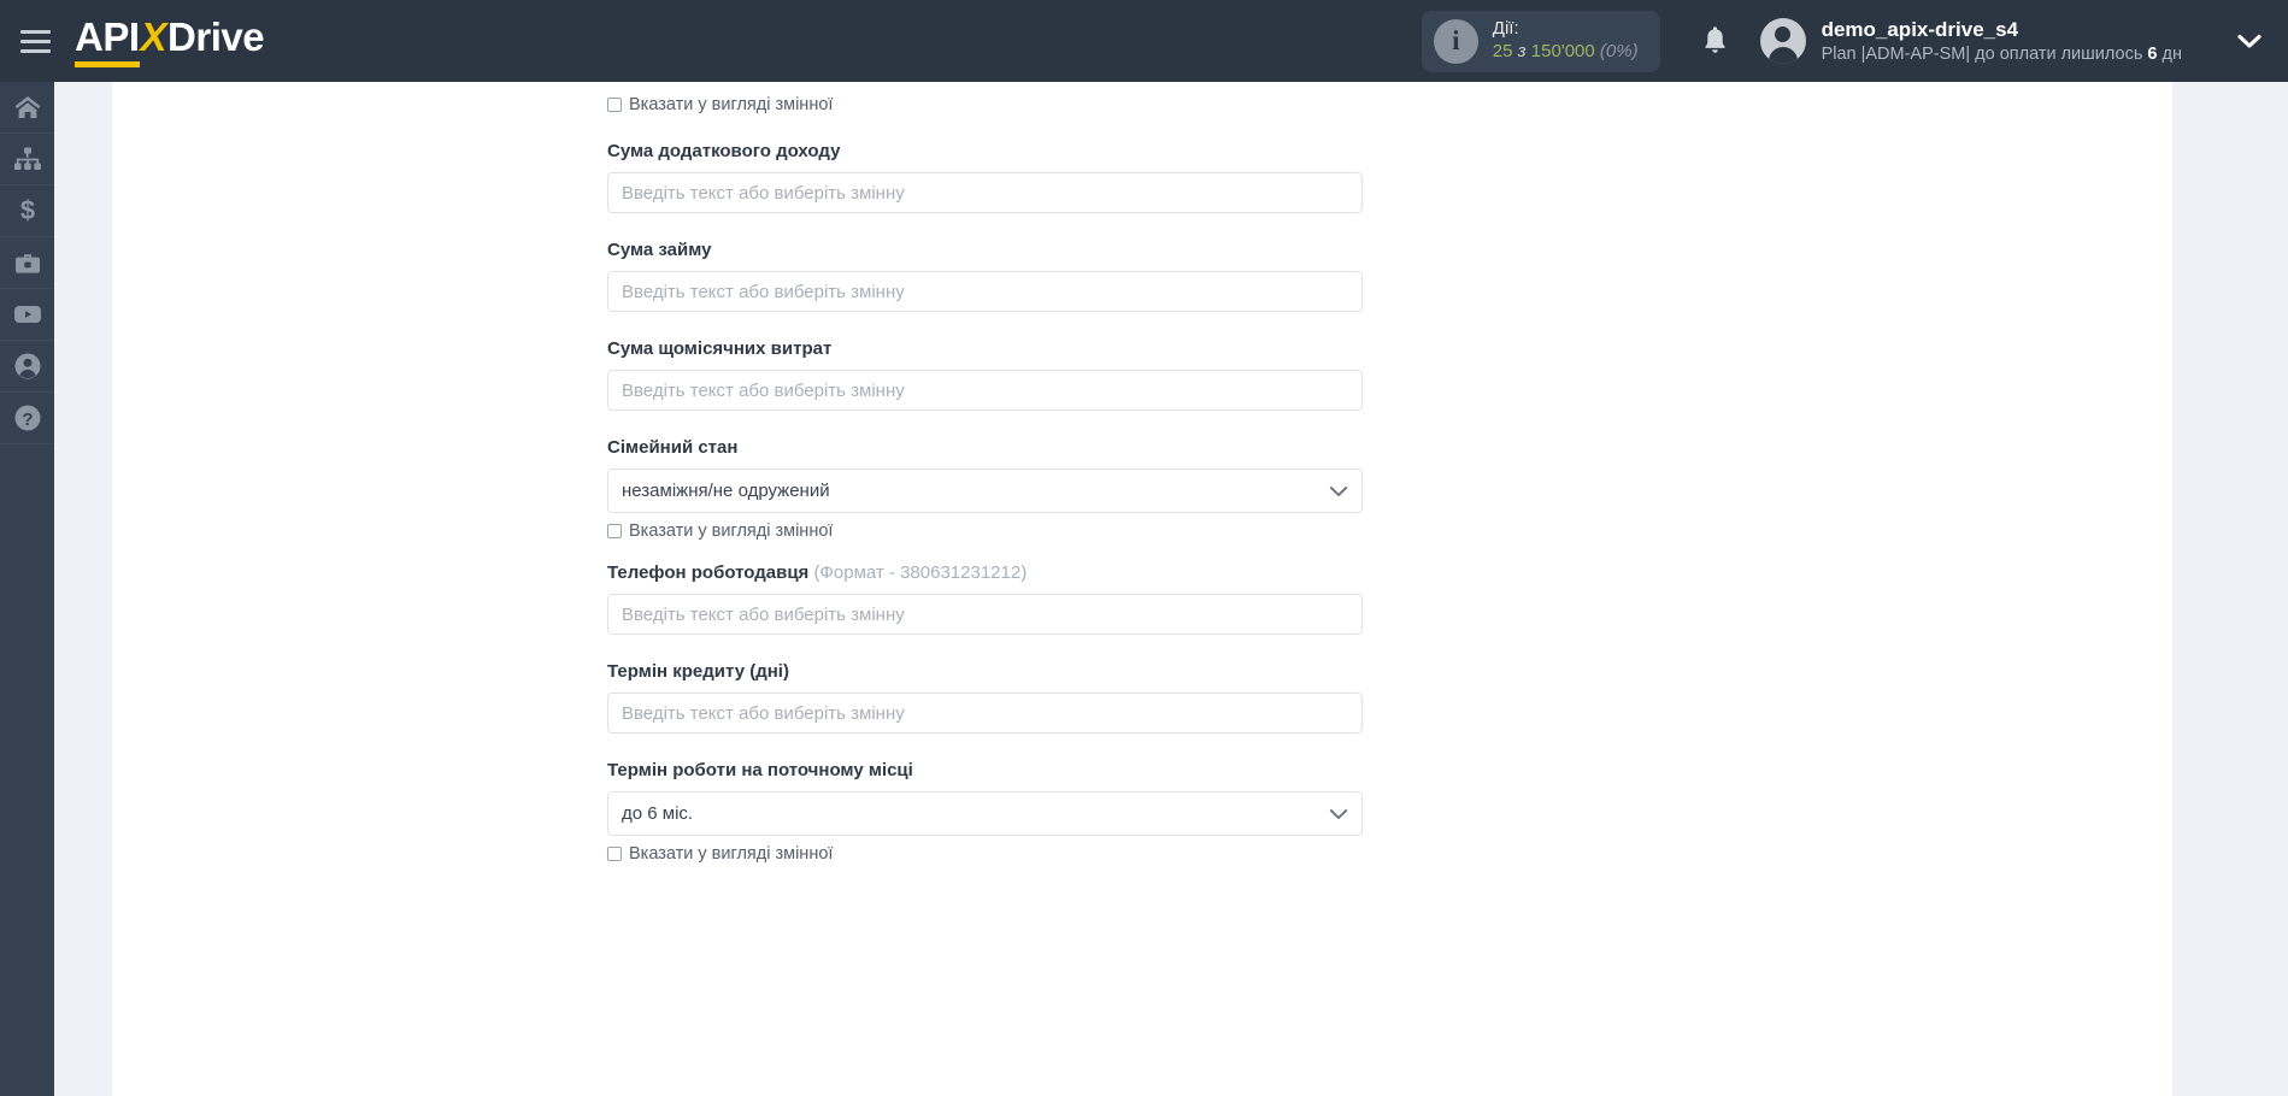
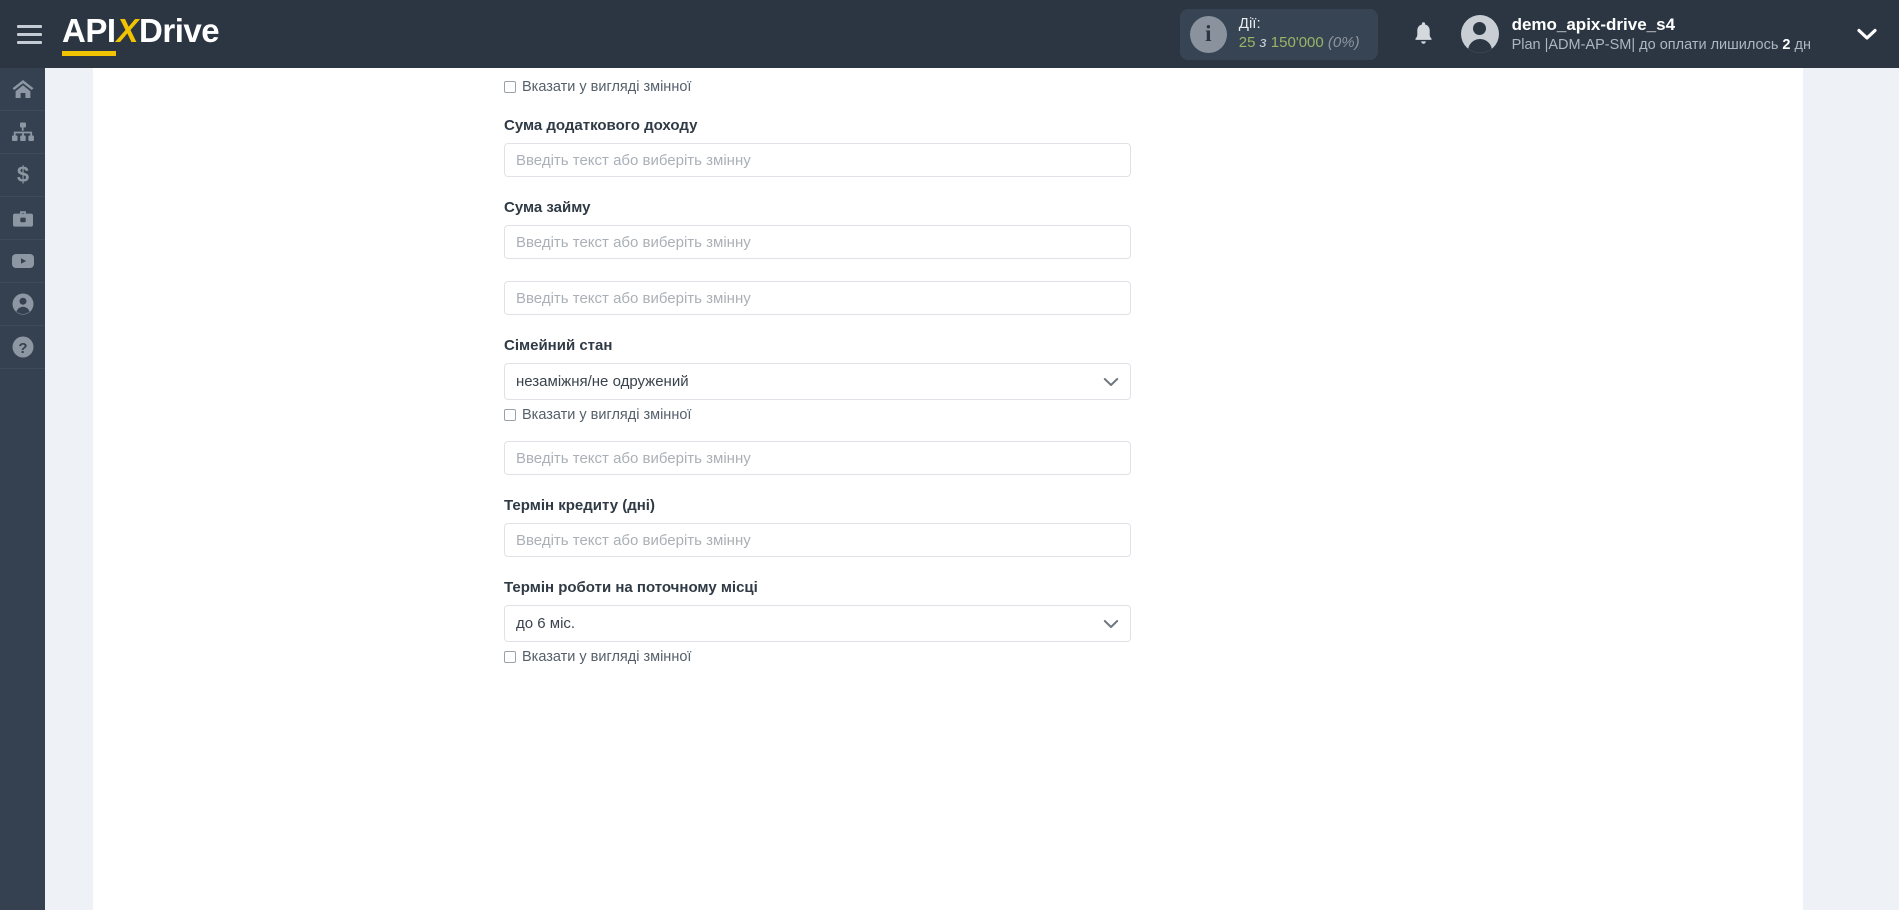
  API
  X
  Drive
  i
  Дії:
  25 з 150'000 (0%)
  demo_apix-drive_s4
- Plan |ADM-AP-SM| до оплати лишилось 6 дн
+ Plan |ADM-AP-SM| до оплати лишилось 2 дн
  $
  ?
  Вказати у вигляді змінної
  Сума додаткового доходу
  Введіть текст або виберіть змінну
  Сума займу
  Введіть текст або виберіть змінну
- Сума щомісячних витрат
  Введіть текст або виберіть змінну
  Сімейний стан
  незаміжня/не одружений
  Вказати у вигляді змінної
- Телефон роботодавця (Формат - 380631231212)
  Введіть текст або виберіть змінну
  Термін кредиту (дні)
  Введіть текст або виберіть змінну
  Термін роботи на поточному місці
  до 6 міс.
  Вказати у вигляді змінної
